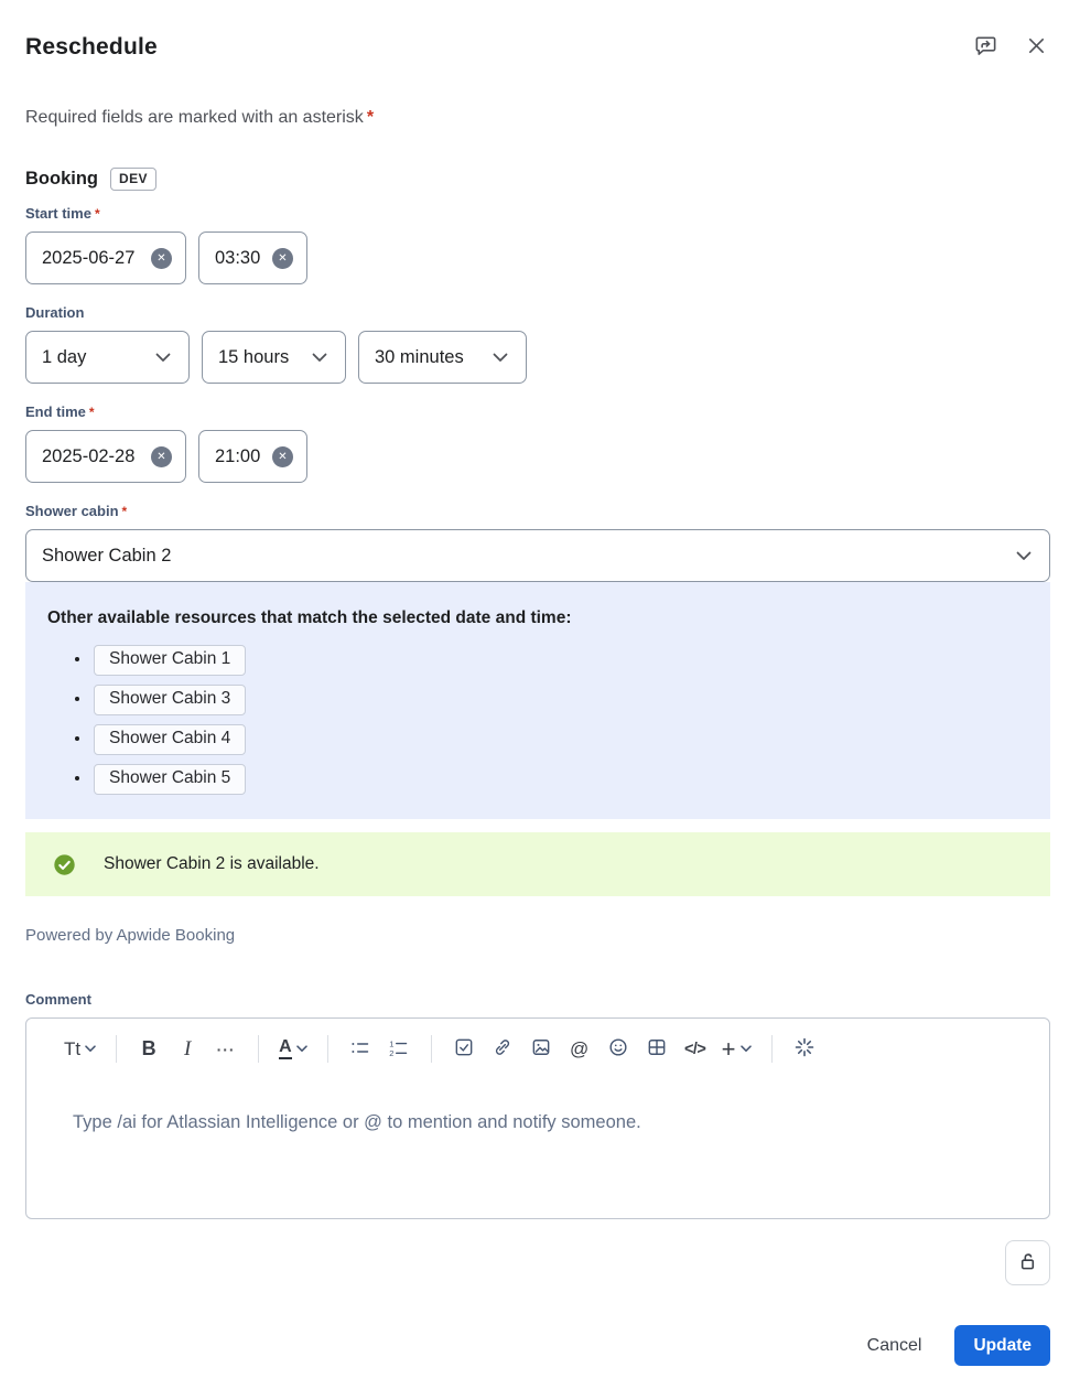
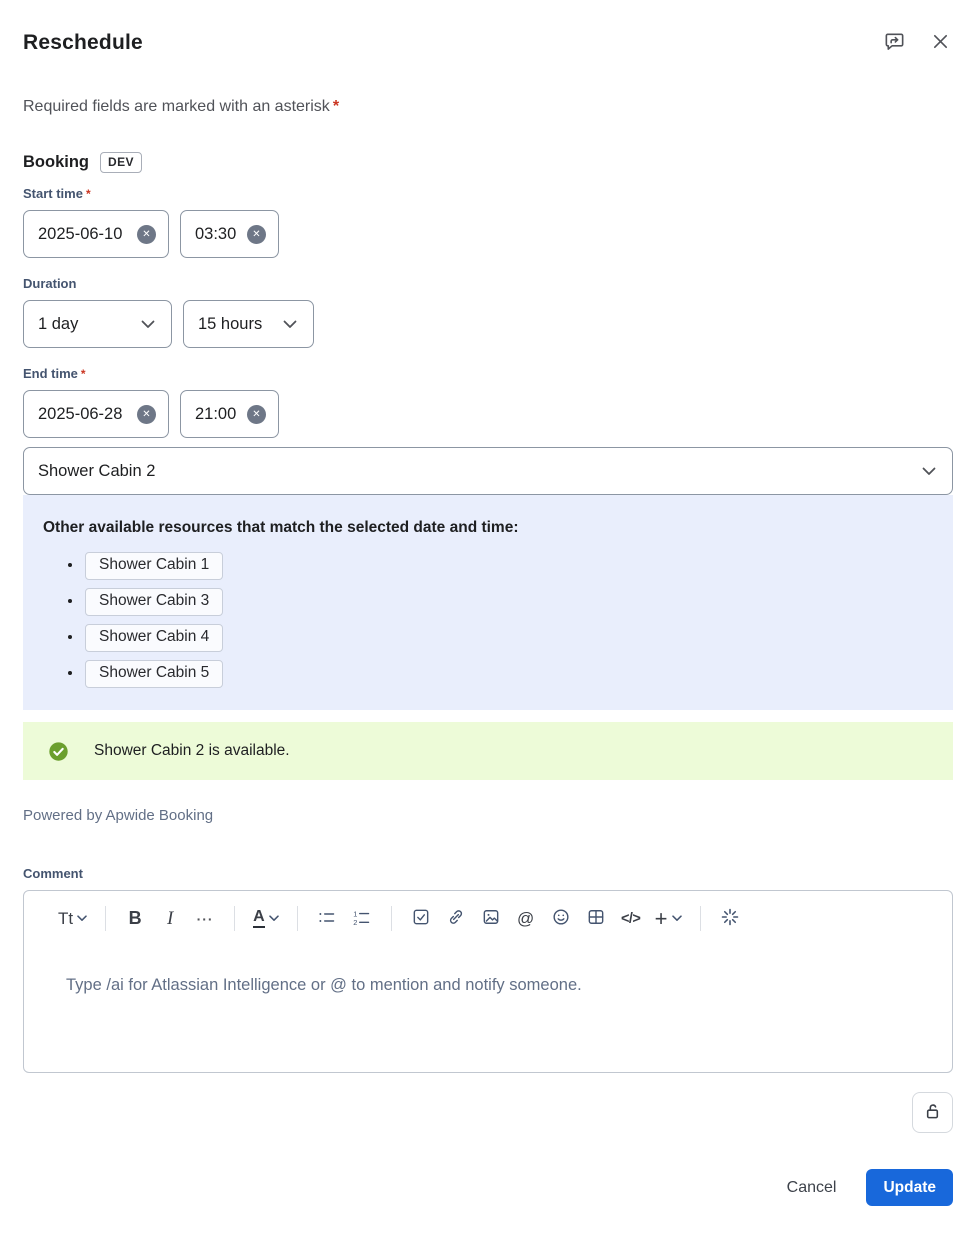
  Reschedule
  Required fields are marked with an asterisk *
  Booking
  DEV
  Start time *
- 2025-06-27
+ 2025-06-10
  ✕
  03:30
  ✕
  Duration
  1 day
  15 hours
- 30 minutes
  End time *
- 2025-02-28
+ 2025-06-28
  ✕
  21:00
  ✕
- Shower cabin *
  Shower Cabin 2
  Other available resources that match the selected date and time:
  Shower Cabin 1
  Shower Cabin 3
  Shower Cabin 4
  Shower Cabin 5
  Shower Cabin 2 is available.
  Powered by Apwide Booking
  Comment
  Tt
  B
  I
  ···
  A
  1
  2
  @
  </>
  +
  Type /ai for Atlassian Intelligence or @ to mention and notify someone.
  Cancel
  Update
